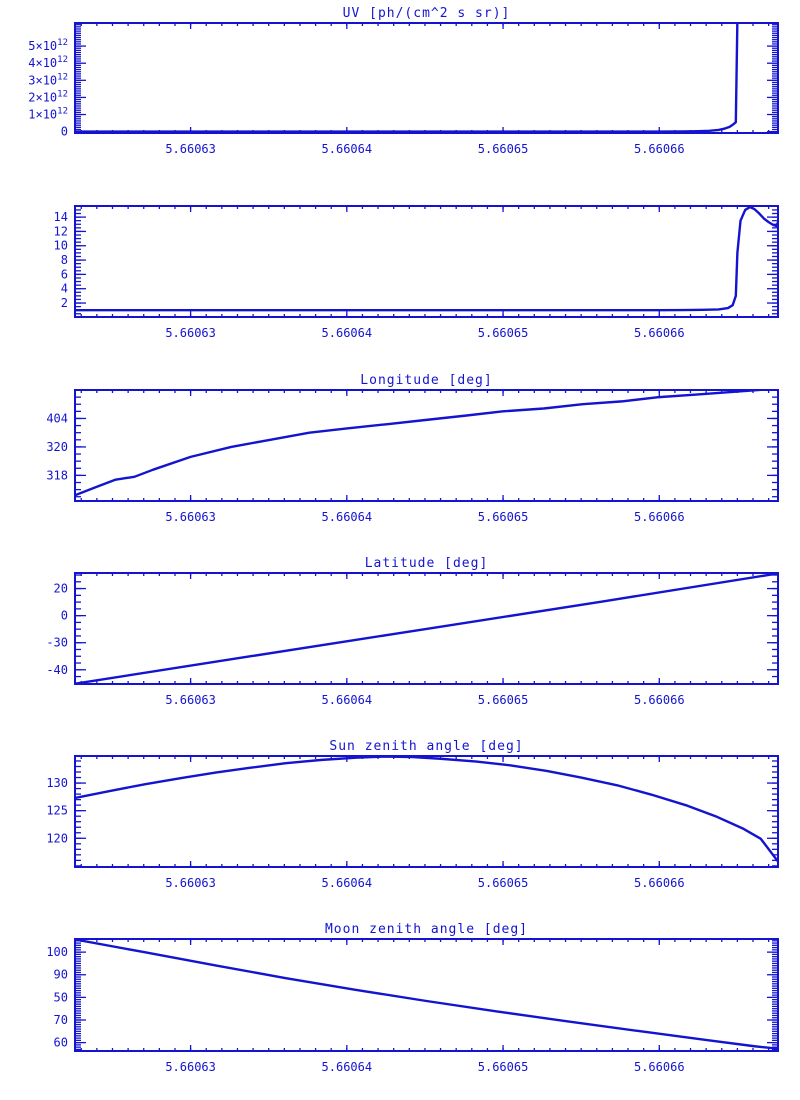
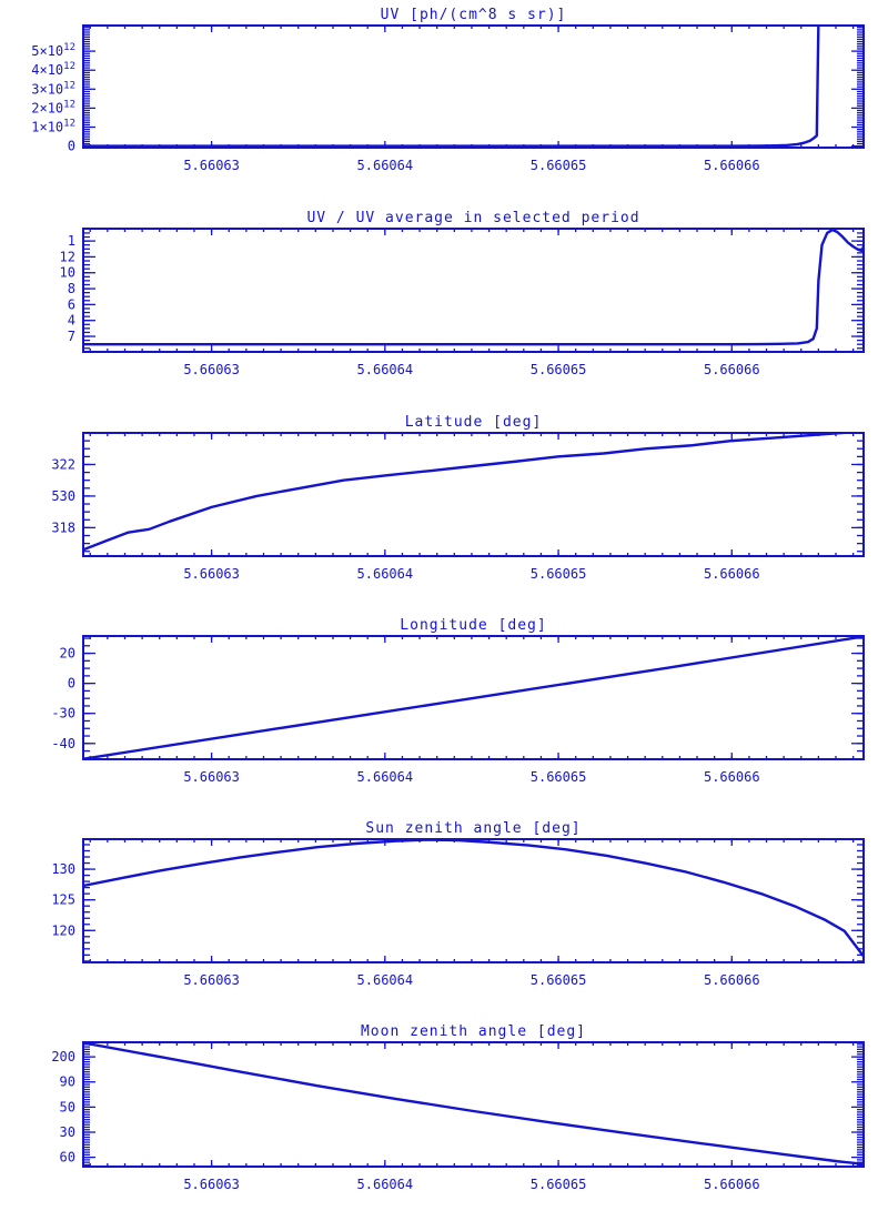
- UV [ph/(cm^2 s sr)]
+ UV [ph/(cm^8 s sr)]
  0
  1×1012
  2×1012
  3×1012
  4×1012
  5×1012
  5.66063
  5.66064
  5.66065
  5.66066
+ UV / UV average in selected period
- 2
+ 7
  4
  6
  8
  10
  12
- 14
+ 1
  5.66063
  5.66064
  5.66065
  5.66066
- Longitude [deg]
+ Latitude [deg]
  318
- 320
+ 530
- 404
+ 322
  5.66063
  5.66064
  5.66065
  5.66066
- Latitude [deg]
+ Longitude [deg]
  -40
  -30
  0
  20
  5.66063
  5.66064
  5.66065
  5.66066
  Sun zenith angle [deg]
  120
  125
  130
  5.66063
  5.66064
  5.66065
  5.66066
  Moon zenith angle [deg]
  60
- 70
+ 30
  50
  90
- 100
+ 200
  5.66063
  5.66064
  5.66065
  5.66066
